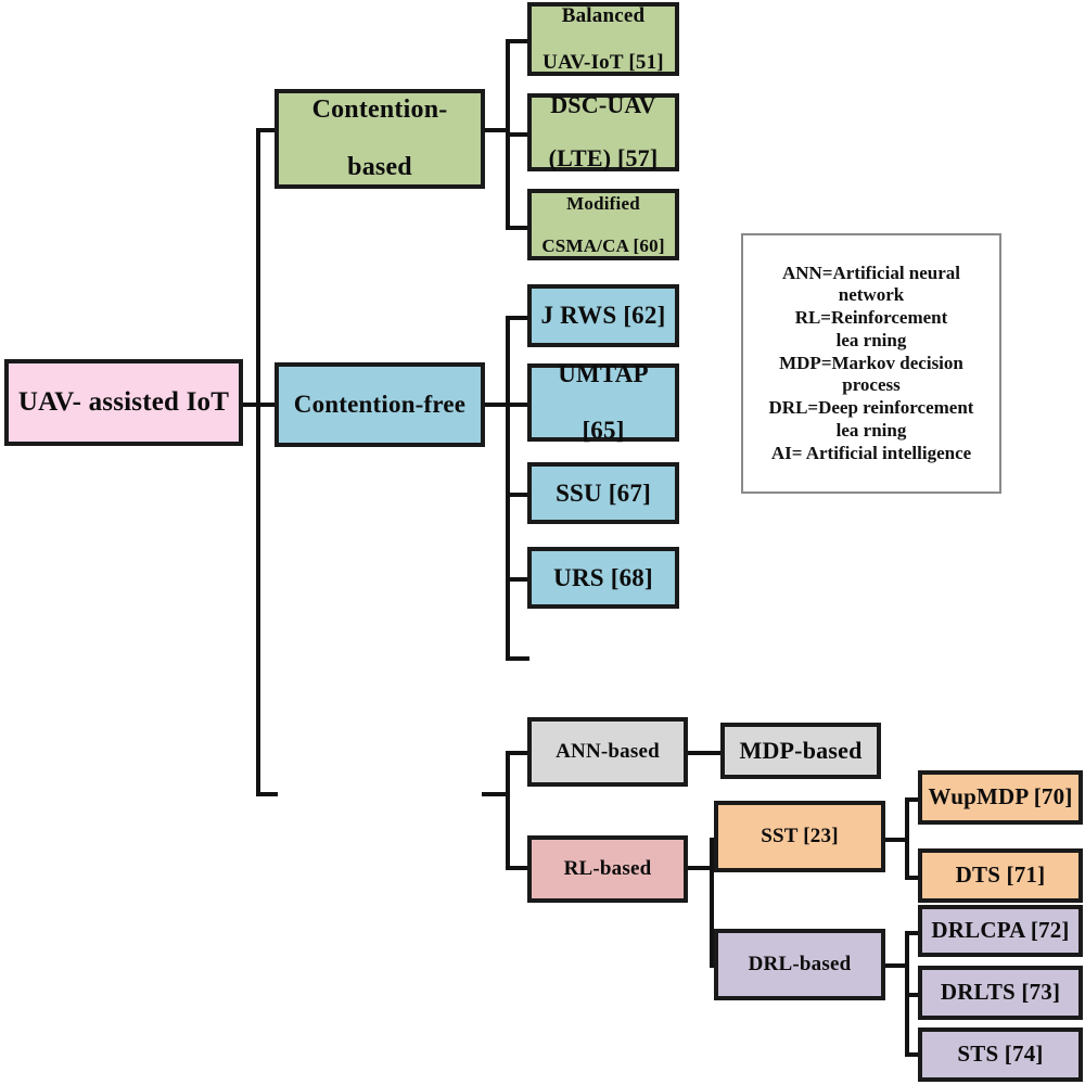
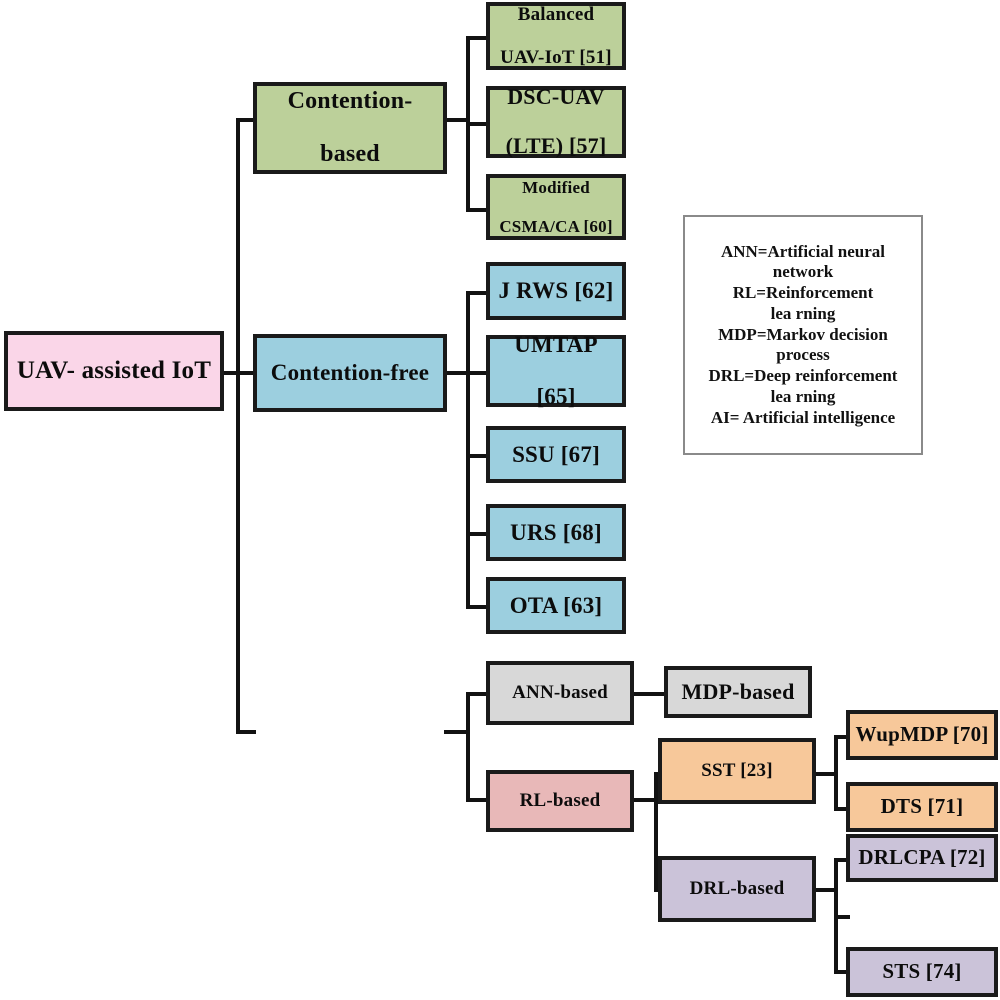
  UAV- assisted IoT
  Contention-
  based
  Contention-free
  Balanced
  UAV-IoT [51]
  DSC-UAV
  (LTE) [57]
  Modified
  CSMA/CA [60]
  J RWS [62]
  UMTAP
  [65]
  SSU [67]
  URS [68]
+ OTA [63]
  ANN-based
  MDP-based
  RL-based
  SST [23]
  DRL-based
  WupMDP [70]
  DTS [71]
  DRLCPA [72]
- DRLTS [73]
  STS [74]
  ANN=Artificial neural
  network
  RL=Reinforcement
  lea rning
  MDP=Markov decision
  process
  DRL=Deep reinforcement
  lea rning
  AI= Artificial intelligence
